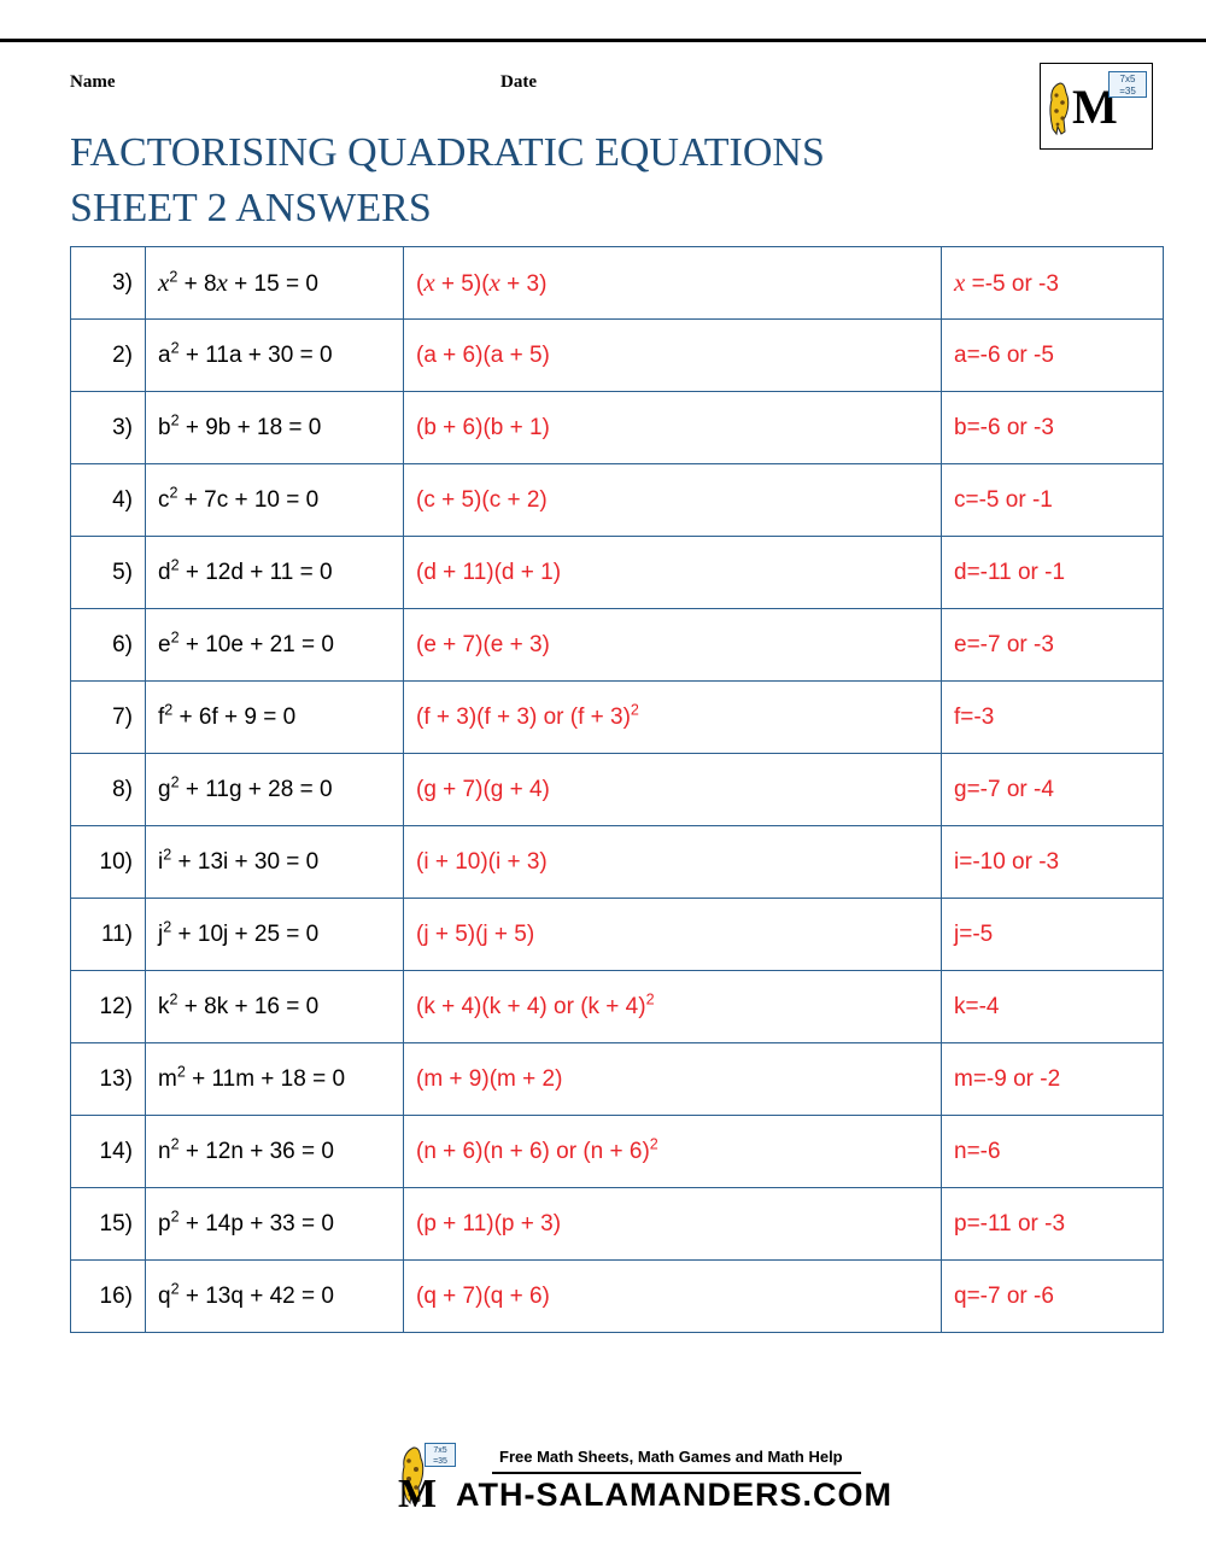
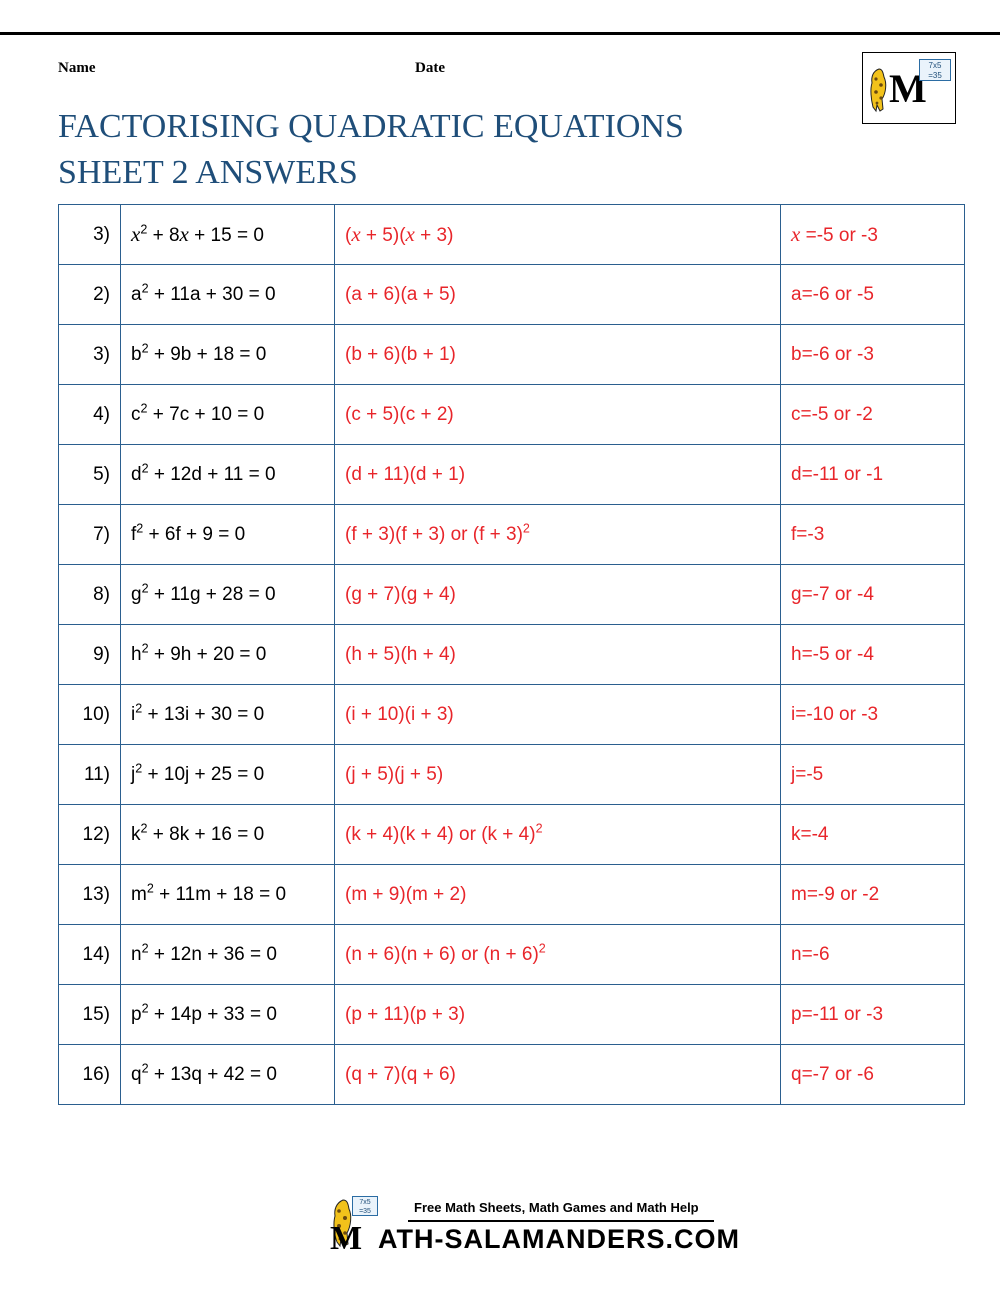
  Name
  Date
  FACTORISING QUADRATIC EQUATIONS
  SHEET 2 ANSWERS
  M
  7x5
  =35
  3)	x2 + 8x + 15 = 0	(x + 5)(x + 3)	x =-5 or -3
  2)	a2 + 11a + 30 = 0	(a + 6)(a + 5)	a=-6 or -5
  3)	b2 + 9b + 18 = 0	(b + 6)(b + 1)	b=-6 or -3
- 4)	c2 + 7c + 10 = 0	(c + 5)(c + 2)	c=-5 or -1
+ 4)	c2 + 7c + 10 = 0	(c + 5)(c + 2)	c=-5 or -2
  5)	d2 + 12d + 11 = 0	(d + 11)(d + 1)	d=-11 or -1
- 6)	e2 + 10e + 21 = 0	(e + 7)(e + 3)	e=-7 or -3
  7)	f2 + 6f + 9 = 0	(f + 3)(f + 3) or (f + 3)2	f=-3
  8)	g2 + 11g + 28 = 0	(g + 7)(g + 4)	g=-7 or -4
+ 9)	h2 + 9h + 20 = 0	(h + 5)(h + 4)	h=-5 or -4
  10)	i2 + 13i + 30 = 0	(i + 10)(i + 3)	i=-10 or -3
  11)	j2 + 10j + 25 = 0	(j + 5)(j + 5)	j=-5
  12)	k2 + 8k + 16 = 0	(k + 4)(k + 4) or (k + 4)2	k=-4
  13)	m2 + 11m + 18 = 0	(m + 9)(m + 2)	m=-9 or -2
  14)	n2 + 12n + 36 = 0	(n + 6)(n + 6) or (n + 6)2	n=-6
  15)	p2 + 14p + 33 = 0	(p + 11)(p + 3)	p=-11 or -3
  16)	q2 + 13q + 42 = 0	(q + 7)(q + 6)	q=-7 or -6
  Free Math Sheets, Math Games and Math Help
  M
  ATH-SALAMANDERS.COM
